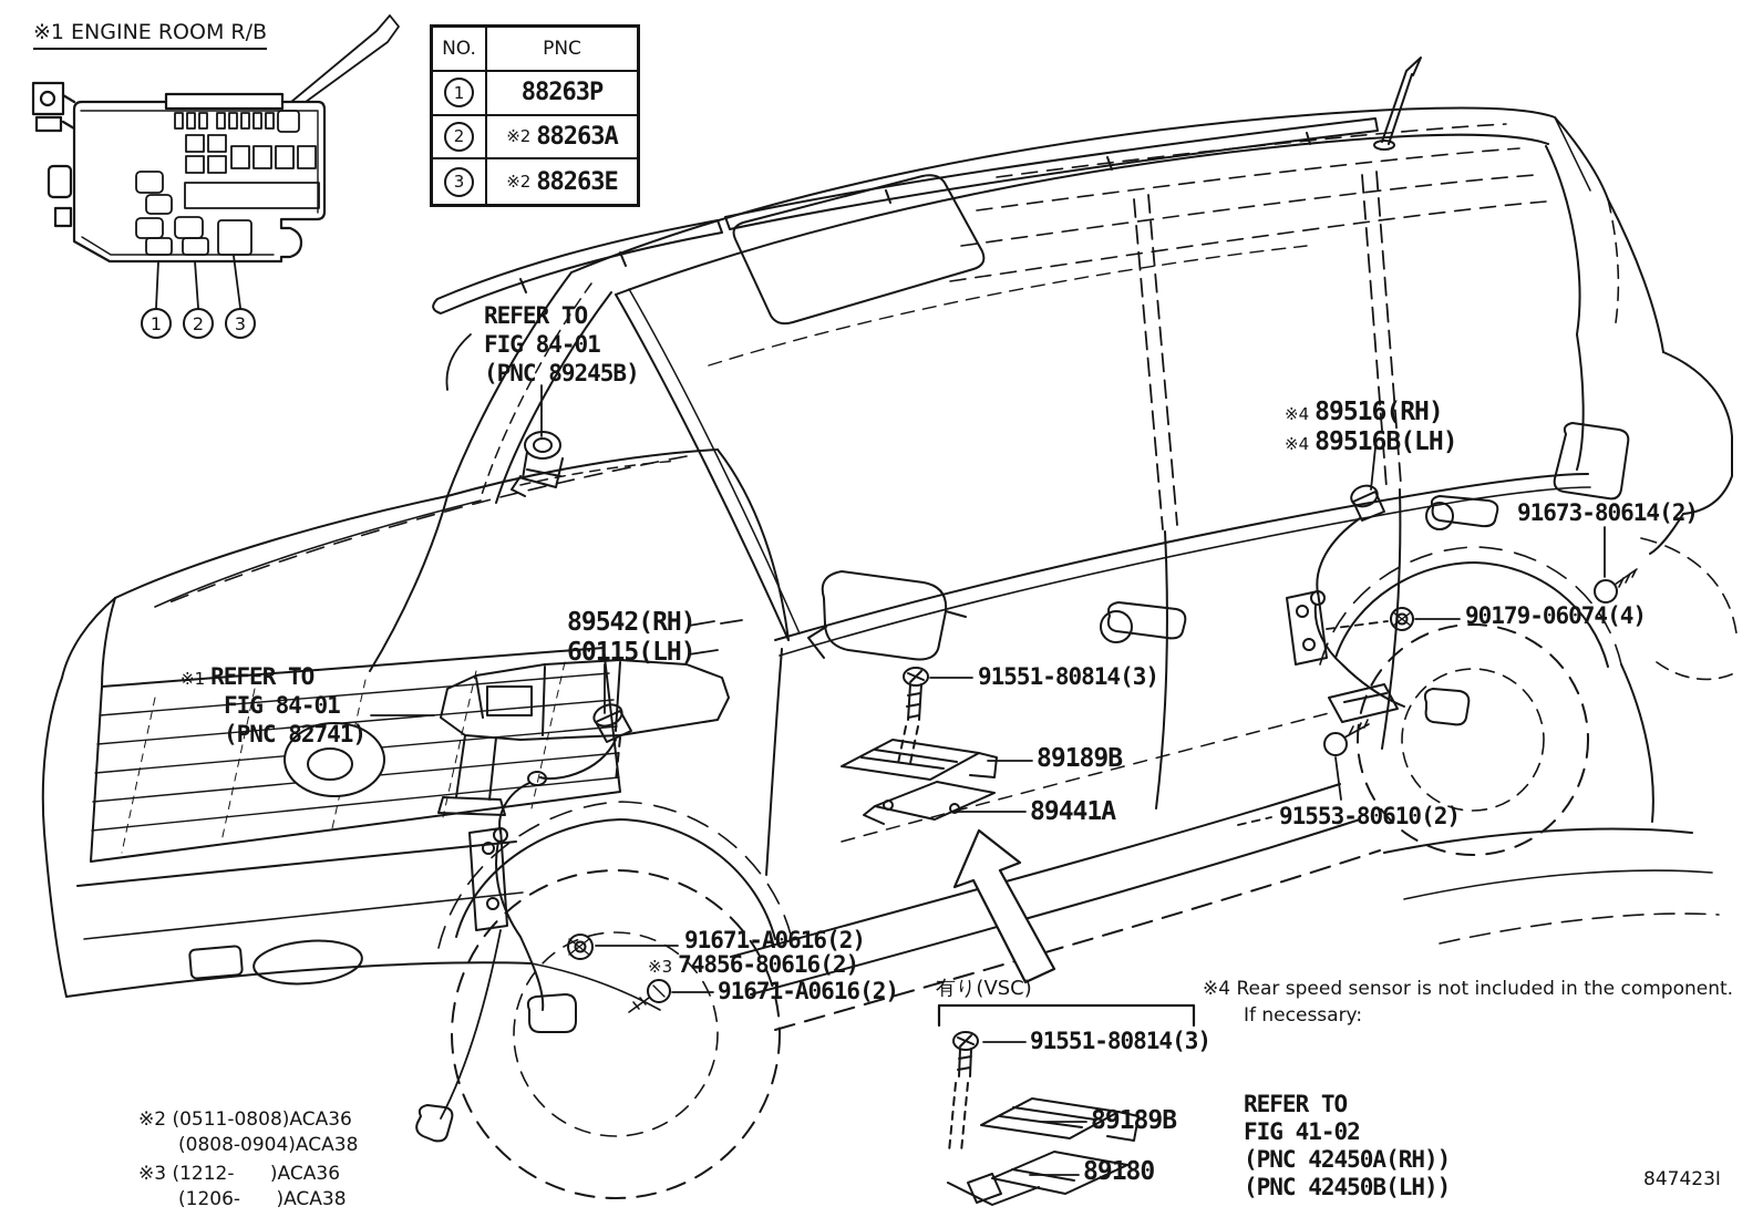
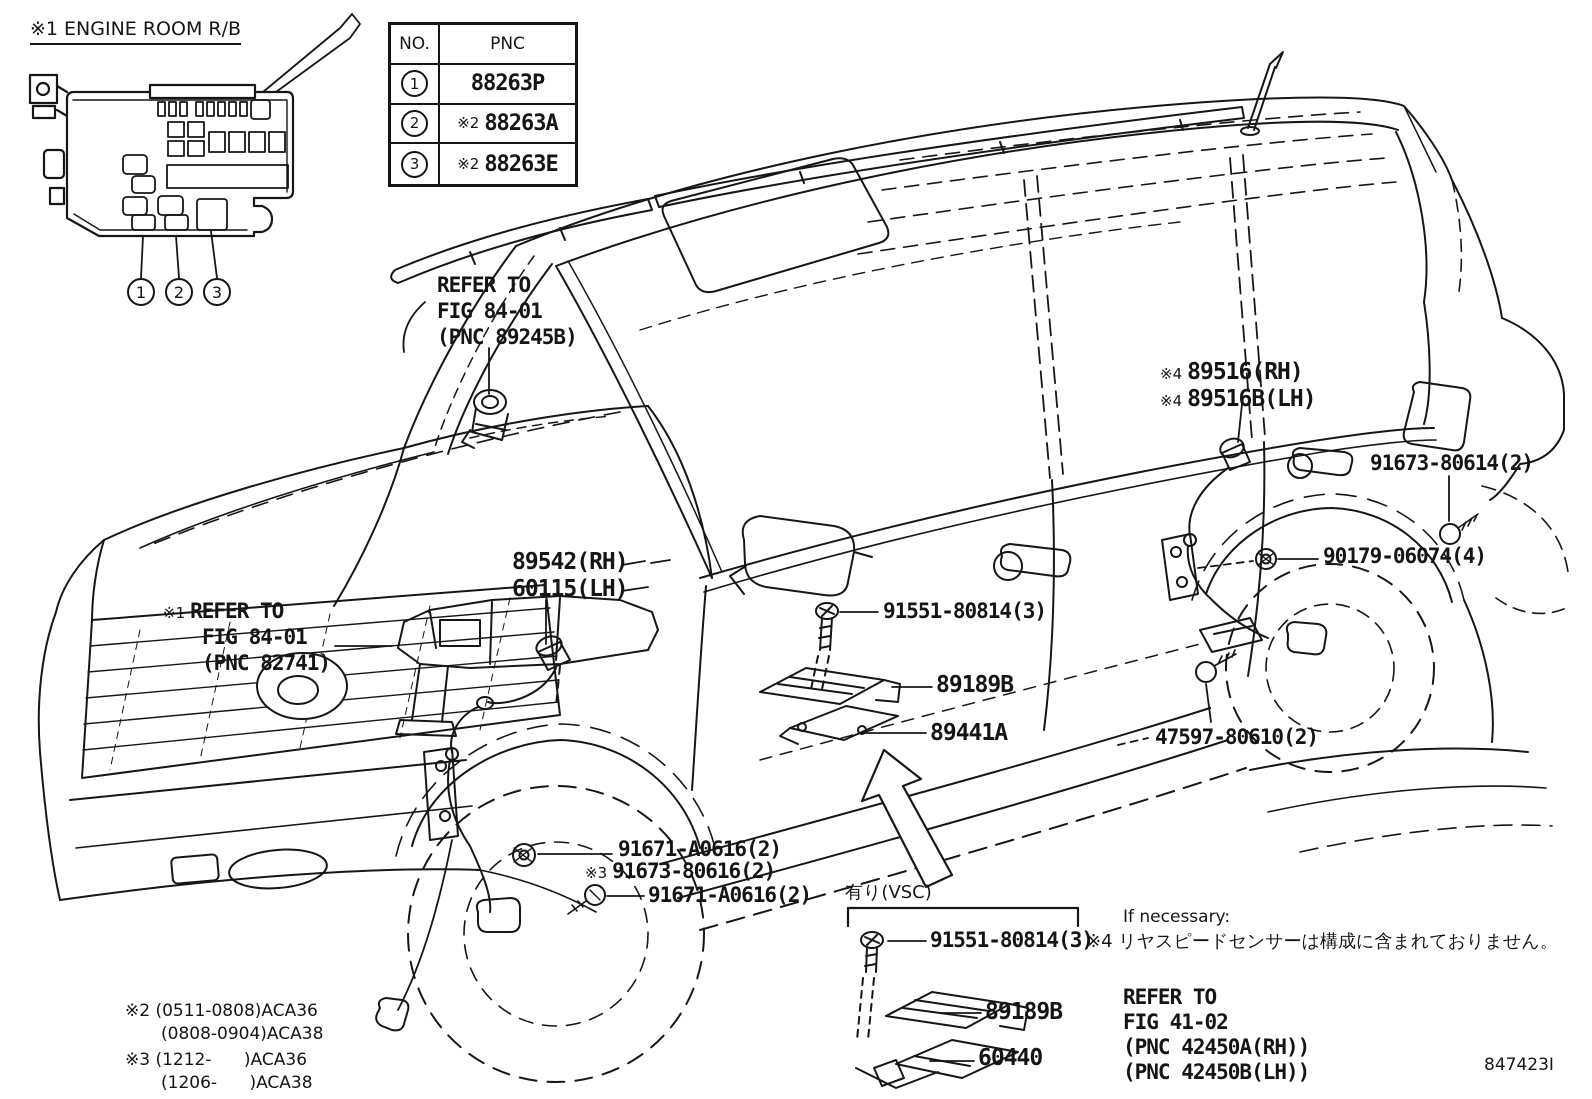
  ※1 ENGINE ROOM R/B
  1
  2
  3
  NO.
  PNC
  1
  88263P
  2
  ※2
  88263A
  3
  ※2
  88263E
  REFER TO
  FIG 84-01
  (PNC 89245B)
  ※4 89516(RH)
  ※4 89516B(LH)
  91673-80614(2)
  89542(RH)
  60115(LH)
  90179-06074(4)
  ※1 REFER TO
  FIG 84-01
  (PNC 82741)
  91551-80814(3)
  89189B
  89441A
- 91553-80610(2)
+ 47597-80610(2)
  91671-A0616(2)
- ※3 74856-80616(2)
+ ※3 91673-80616(2)
  91671-A0616(2)
  有り(VSC)
  91551-80814(3)
  89189B
- 89180
+ 60440
- ※4 Rear speed sensor is not included in the component.
  If necessary:
+ ※4 リヤスピードセンサーは構成に含まれておりません。
  REFER TO
  FIG 41-02
  (PNC 42450A(RH))
  (PNC 42450B(LH))
  ※2 (0511-0808)ACA36
  (0808-0904)ACA38
  ※3 (1212- )ACA36
  (1206- )ACA38
  847423I
